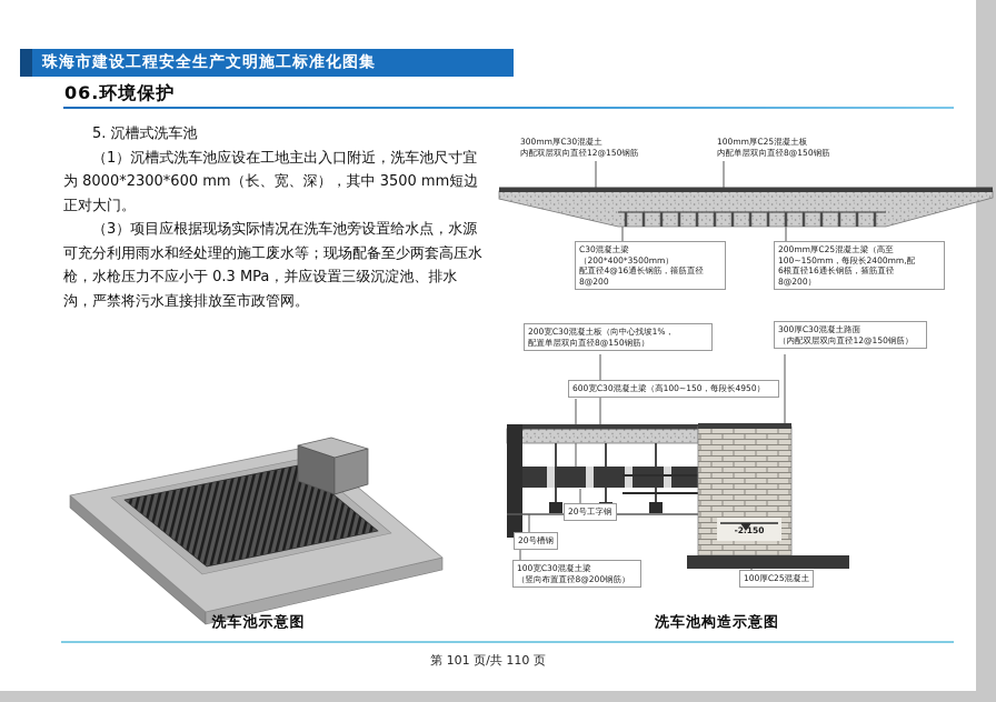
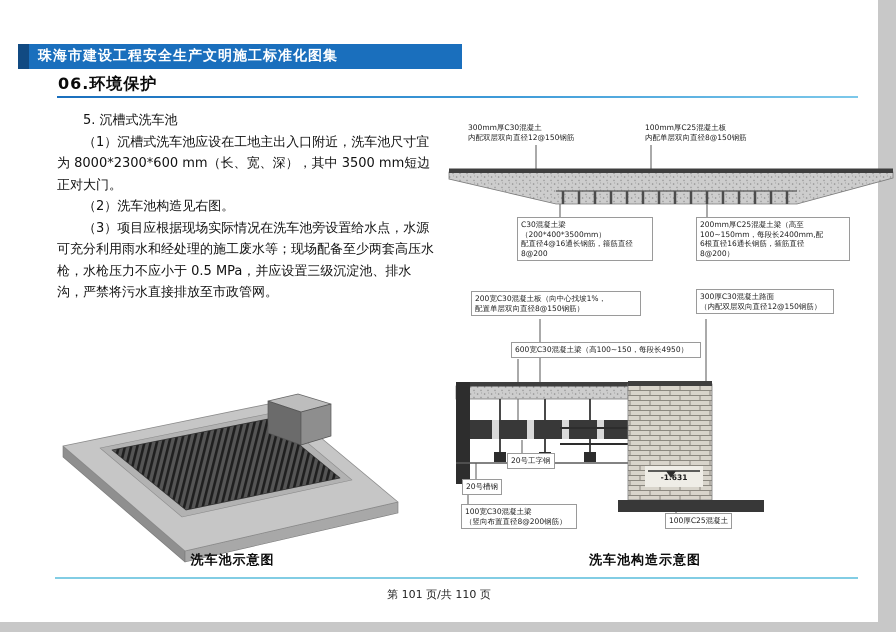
  珠海市建设工程安全生产文明施工标准化图集
  06.环境保护
  5. 沉槽式洗车池
  （1）沉槽式洗车池应设在工地主出入口附近，洗车池尺寸宜 为 8000*2300*600 mm（长、宽、深），其中 3500 mm短边正对大门。
+ （2）洗车池构造见右图。
- （3）项目应根据现场实际情况在洗车池旁设置给水点，水源可充分利用雨水和经处理的施工废水等；现场配备至少两套高压水枪，水枪压力不应小于 0.3 MPa，并应设置三级沉淀池、排水沟，严禁将污水直接排放至市政管网。
+ （3）项目应根据现场实际情况在洗车池旁设置给水点，水源可充分利用雨水和经处理的施工废水等；现场配备至少两套高压水枪，水枪压力不应小于 0.5 MPa，并应设置三级沉淀池、排水沟，严禁将污水直接排放至市政管网。
  300mm厚C30混凝土
  内配双层双向直径12@150钢筋
  100mm厚C25混凝土板
  内配单层双向直径8@150钢筋
  C30混凝土梁（200*400*3500mm）
  配直径4@16通长钢筋，箍筋直径
  8@200
  200mm厚C25混凝土梁（高至
  100~150mm，每段长2400mm,配
  6根直径16通长钢筋，箍筋直径
  8@200）
  200宽C30混凝土板（向中心找坡1%，
  配置单层双向直径8@150钢筋）
  300厚C30混凝土路面
  （内配双层双向直径12@150钢筋）
  600宽C30混凝土梁（高100~150，每段长4950）
  20号工字钢
  20号槽钢
  100宽C30混凝土梁
  （竖向布置直径8@200钢筋）
  100厚C25混凝土
- -2.150
+ -1.631
  洗车池示意图
  洗车池构造示意图
  第 101 页/共 110 页
